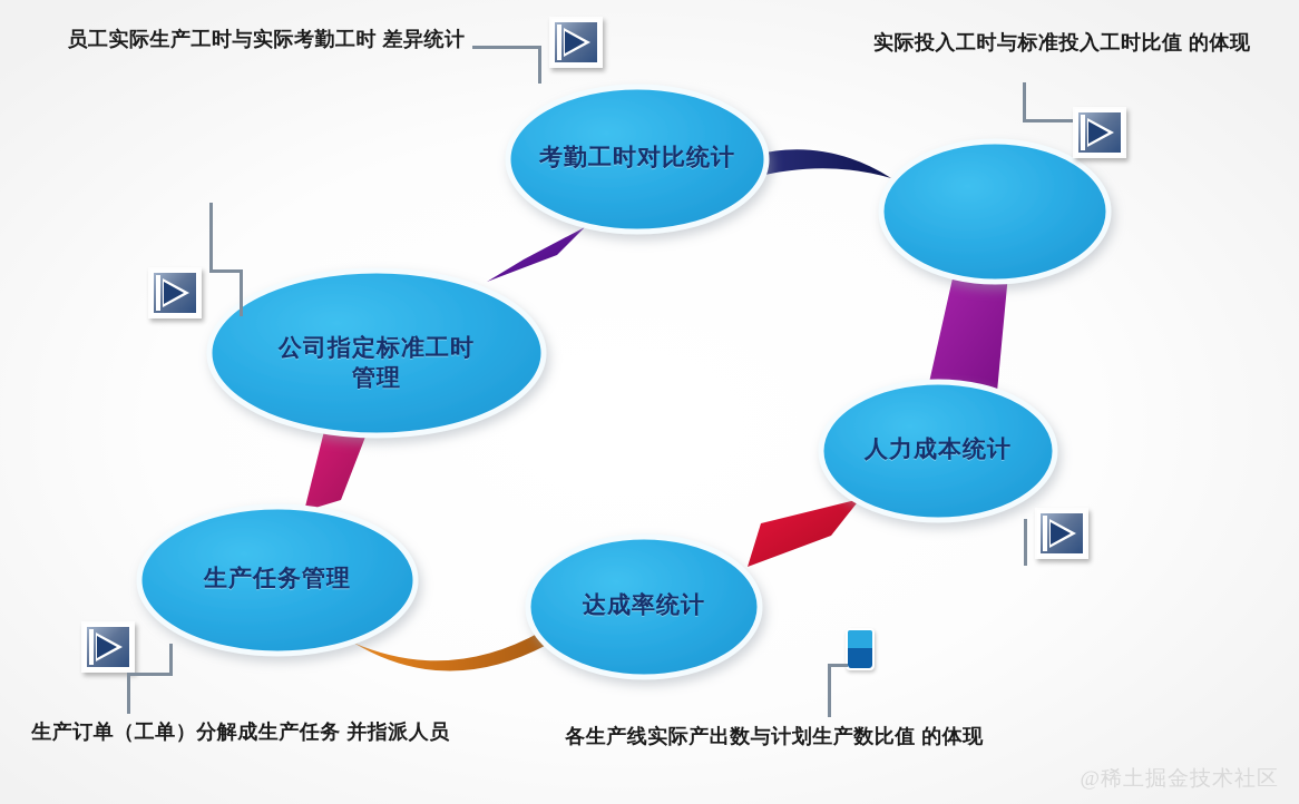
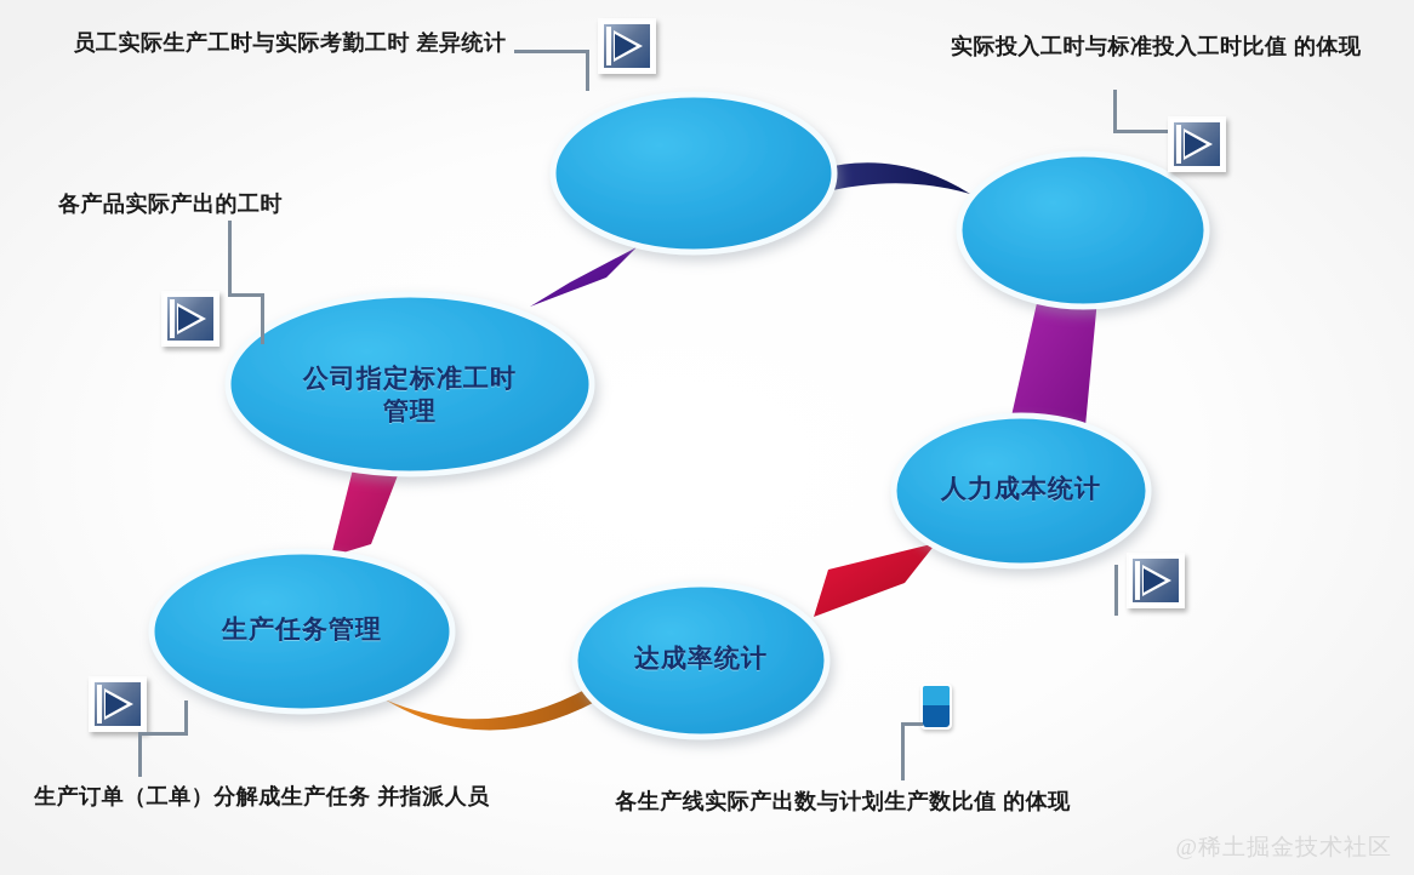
- 考勤工时对比统计
  人力成本统计
  达成率统计
  生产任务管理
  公司指定标准工时
  管理
  员工实际生产工时与实际考勤工时 差异统计
+ 各产品实际产出的工时
  实际投入工时与标准投入工时比值 的体现
  生产订单（工单）分解成生产任务 并指派人员
  各生产线实际产出数与计划生产数比值 的体现
  @稀土掘金技术社区
